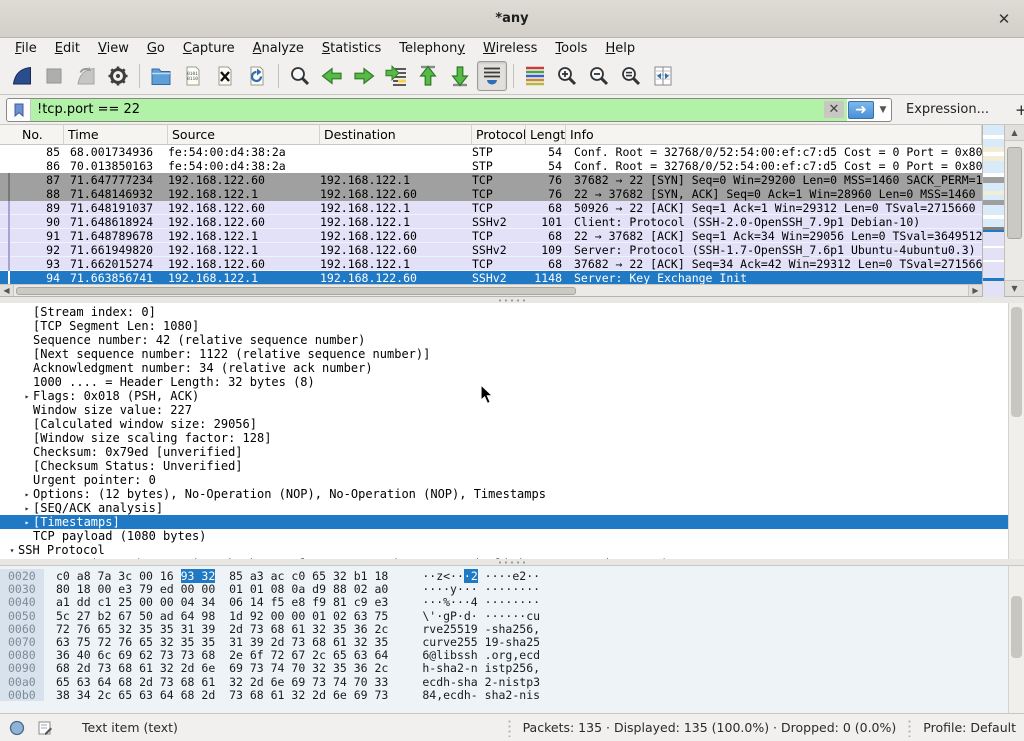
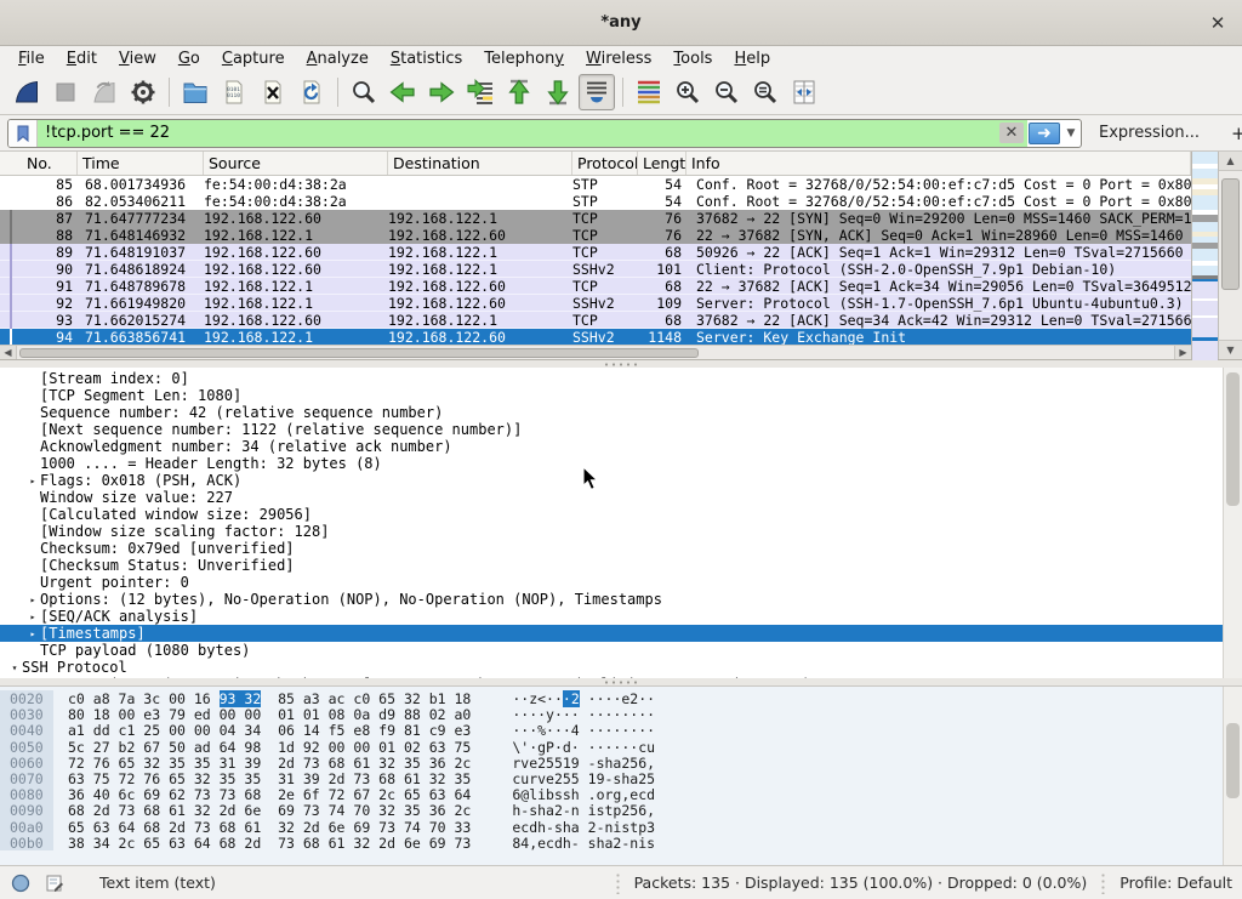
  *any
  ✕
  File
  Edit
  View
  Go
  Capture
  Analyze
  Statistics
  Telephony
  Wireless
  Tools
  Help
  !tcp.port == 22
  ✕
  ➜
  ▼
  Expression...
  +
  No.
  Time
  Source
  Destination
  Protocol
  Lengt
  Info
  85
  68.001734936
  fe:54:00:d4:38:2a
  STP
  54
  Conf. Root = 32768/0/52:54:00:ef:c7:d5 Cost = 0 Port = 0x80
  86
- 70.013850163
+ 82.053406211
  fe:54:00:d4:38:2a
  STP
  54
  Conf. Root = 32768/0/52:54:00:ef:c7:d5 Cost = 0 Port = 0x80
  87
  71.647777234
  192.168.122.60
  192.168.122.1
  TCP
  76
  37682 → 22 [SYN] Seq=0 Win=29200 Len=0 MSS=1460 SACK_PERM=1
  88
  71.648146932
  192.168.122.1
  192.168.122.60
  TCP
  76
  22 → 37682 [SYN, ACK] Seq=0 Ack=1 Win=28960 Len=0 MSS=1460
  89
  71.648191037
  192.168.122.60
  192.168.122.1
  TCP
  68
  50926 → 22 [ACK] Seq=1 Ack=1 Win=29312 Len=0 TSval=2715660
  90
  71.648618924
  192.168.122.60
  192.168.122.1
  SSHv2
  101
  Client: Protocol (SSH-2.0-OpenSSH_7.9p1 Debian-10)
  91
  71.648789678
  192.168.122.1
  192.168.122.60
  TCP
  68
  22 → 37682 [ACK] Seq=1 Ack=34 Win=29056 Len=0 TSval=3649512
  92
  71.661949820
  192.168.122.1
  192.168.122.60
  SSHv2
  109
  Server: Protocol (SSH-1.7-OpenSSH_7.6p1 Ubuntu-4ubuntu0.3)
  93
  71.662015274
  192.168.122.60
  192.168.122.1
  TCP
  68
  37682 → 22 [ACK] Seq=34 Ack=42 Win=29312 Len=0 TSval=271566
  94
  71.663856741
  192.168.122.1
  192.168.122.60
  SSHv2
  1148
  Server: Key Exchange Init
  ◀
  ▶
  ▲
  ▼
  [Stream index: 0]
  [TCP Segment Len: 1080]
  Sequence number: 42 (relative sequence number)
  [Next sequence number: 1122 (relative sequence number)]
  Acknowledgment number: 34 (relative ack number)
  1000 .... = Header Length: 32 bytes (8)
  ▸
  Flags: 0x018 (PSH, ACK)
  Window size value: 227
  [Calculated window size: 29056]
  [Window size scaling factor: 128]
  Checksum: 0x79ed [unverified]
  [Checksum Status: Unverified]
  Urgent pointer: 0
  ▸
  Options: (12 bytes), No-Operation (NOP), No-Operation (NOP), Timestamps
  ▸
  [SEQ/ACK analysis]
  ▸
  [Timestamps]
  TCP payload (1080 bytes)
  ▾
  SSH Protocol
  0020
  c0 a8 7a 3c 00 16 93 32 85 a3 ac c0 65 32 b1 18
  ··z<···2 ····e2··
  0030
  80 18 00 e3 79 ed 00 00 01 01 08 0a d9 88 02 a0
  ····y··· ········
  0040
  a1 dd c1 25 00 00 04 34 06 14 f5 e8 f9 81 c9 e3
  ···%···4 ········
  0050
  5c 27 b2 67 50 ad 64 98 1d 92 00 00 01 02 63 75
  \'·gP·d· ······cu
  0060
  72 76 65 32 35 35 31 39 2d 73 68 61 32 35 36 2c
  rve25519 -sha256,
  0070
  63 75 72 76 65 32 35 35 31 39 2d 73 68 61 32 35
  curve255 19-sha25
  0080
  36 40 6c 69 62 73 73 68 2e 6f 72 67 2c 65 63 64
  6@libssh .org,ecd
  0090
  68 2d 73 68 61 32 2d 6e 69 73 74 70 32 35 36 2c
  h-sha2-n istp256,
  00a0
  65 63 64 68 2d 73 68 61 32 2d 6e 69 73 74 70 33
  ecdh-sha 2-nistp3
  00b0
  38 34 2c 65 63 64 68 2d 73 68 61 32 2d 6e 69 73
  84,ecdh- sha2-nis
  Text item (text)
  Packets: 135 · Displayed: 135 (100.0%) · Dropped: 0 (0.0%)
  Profile: Default
